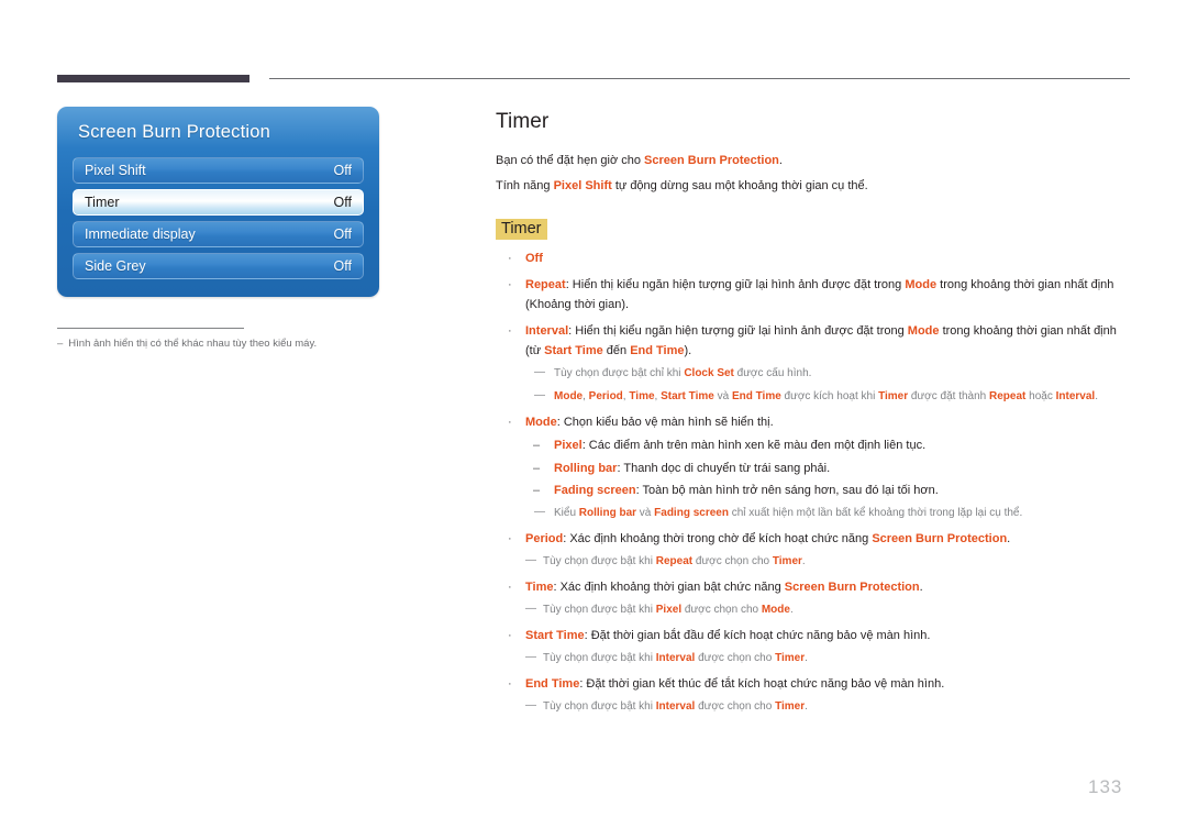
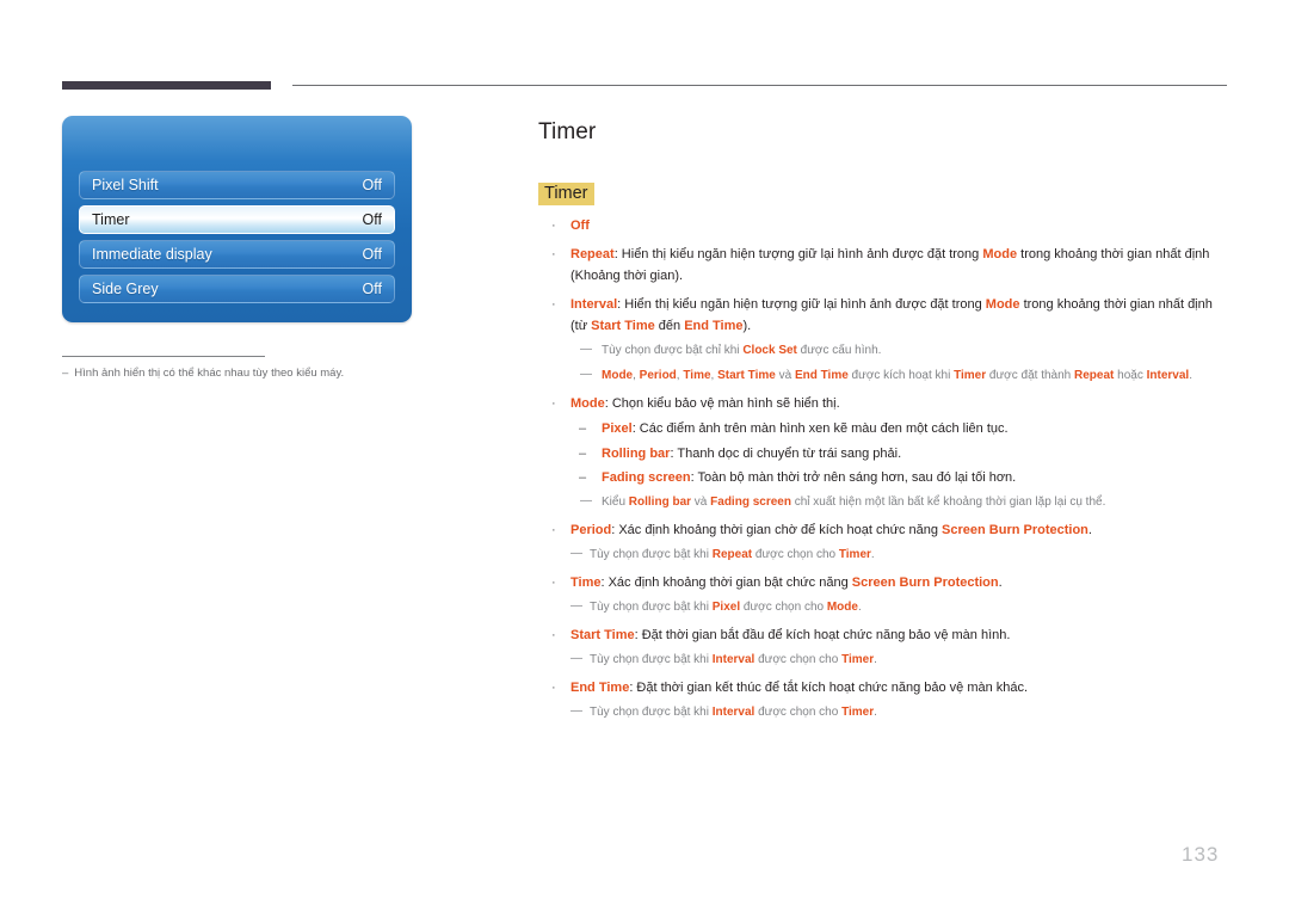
- Screen Burn Protection
  Pixel Shift
  Off
  Timer
  Off
  Immediate display
  Off
  Side Grey
  Off
  –
  Hình ảnh hiển thị có thể khác nhau tùy theo kiểu máy.
  Timer
- Bạn có thể đặt hẹn giờ cho Screen Burn Protection.
- Tính năng Pixel Shift tự động dừng sau một khoảng thời gian cụ thể.
  Timer
  ·
  Off
  ·
  Repeat: Hiển thị kiểu ngăn hiện tượng giữ lại hình ảnh được đặt trong Mode trong khoảng thời gian nhất định (Khoảng thời gian).
  ·
  Interval: Hiển thị kiểu ngăn hiện tượng giữ lại hình ảnh được đặt trong Mode trong khoảng thời gian nhất định (từ Start Time đến End Time).
  —
  Tùy chọn được bật chỉ khi Clock Set được cấu hình.
  —
  Mode, Period, Time, Start Time và End Time được kích hoạt khi Timer được đặt thành Repeat hoặc Interval.
  ·
  Mode: Chọn kiểu bảo vệ màn hình sẽ hiển thị.
  –
- Pixel: Các điểm ảnh trên màn hình xen kẽ màu đen một định liên tục.
+ Pixel: Các điểm ảnh trên màn hình xen kẽ màu đen một cách liên tục.
  –
  Rolling bar: Thanh dọc di chuyển từ trái sang phải.
  –
- Fading screen: Toàn bộ màn hình trở nên sáng hơn, sau đó lại tối hơn.
+ Fading screen: Toàn bộ màn thời trở nên sáng hơn, sau đó lại tối hơn.
  —
- Kiểu Rolling bar và Fading screen chỉ xuất hiện một lần bất kể khoảng thời trong lặp lại cụ thể.
+ Kiểu Rolling bar và Fading screen chỉ xuất hiện một lần bất kể khoảng thời gian lặp lại cụ thể.
  ·
- Period: Xác định khoảng thời trong chờ để kích hoạt chức năng Screen Burn Protection.
+ Period: Xác định khoảng thời gian chờ để kích hoạt chức năng Screen Burn Protection.
  —
  Tùy chọn được bật khi Repeat được chọn cho Timer.
  ·
  Time: Xác định khoảng thời gian bật chức năng Screen Burn Protection.
  —
  Tùy chọn được bật khi Pixel được chọn cho Mode.
  ·
  Start Time: Đặt thời gian bắt đầu để kích hoạt chức năng bảo vệ màn hình.
  —
  Tùy chọn được bật khi Interval được chọn cho Timer.
  ·
- End Time: Đặt thời gian kết thúc để tắt kích hoạt chức năng bảo vệ màn hình.
+ End Time: Đặt thời gian kết thúc để tắt kích hoạt chức năng bảo vệ màn khác.
  —
  Tùy chọn được bật khi Interval được chọn cho Timer.
  133
